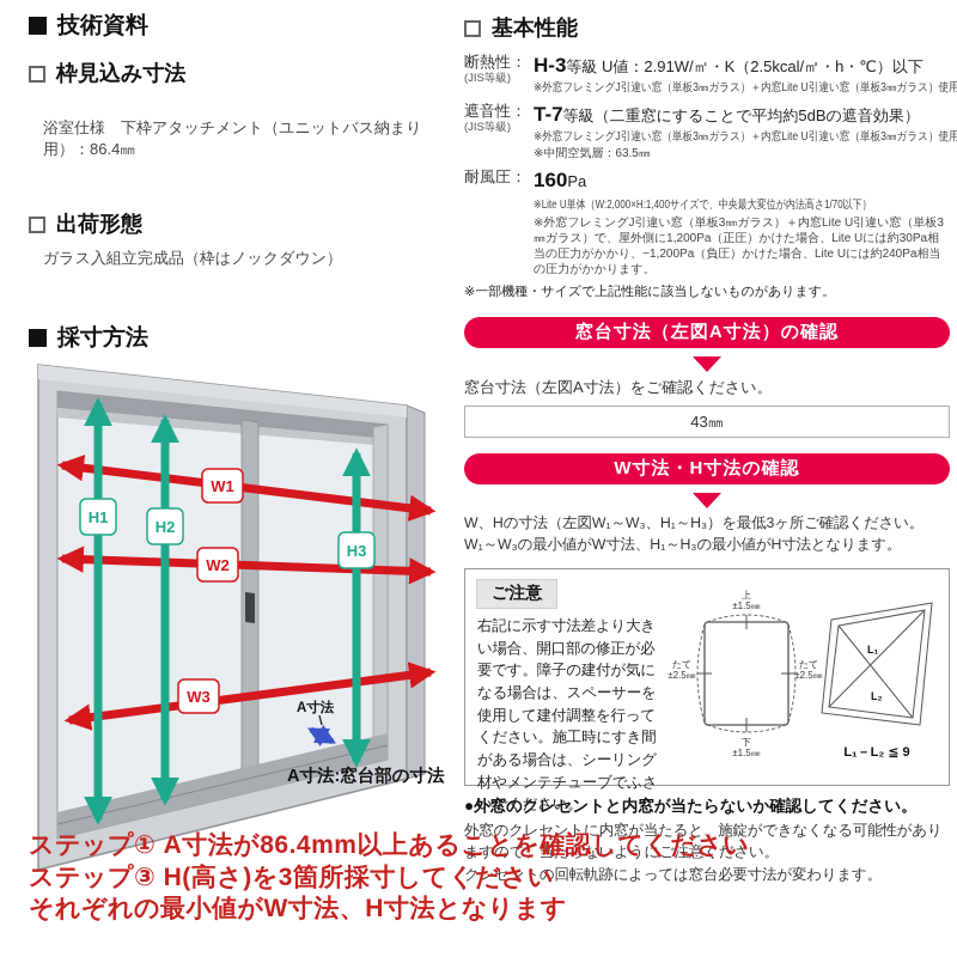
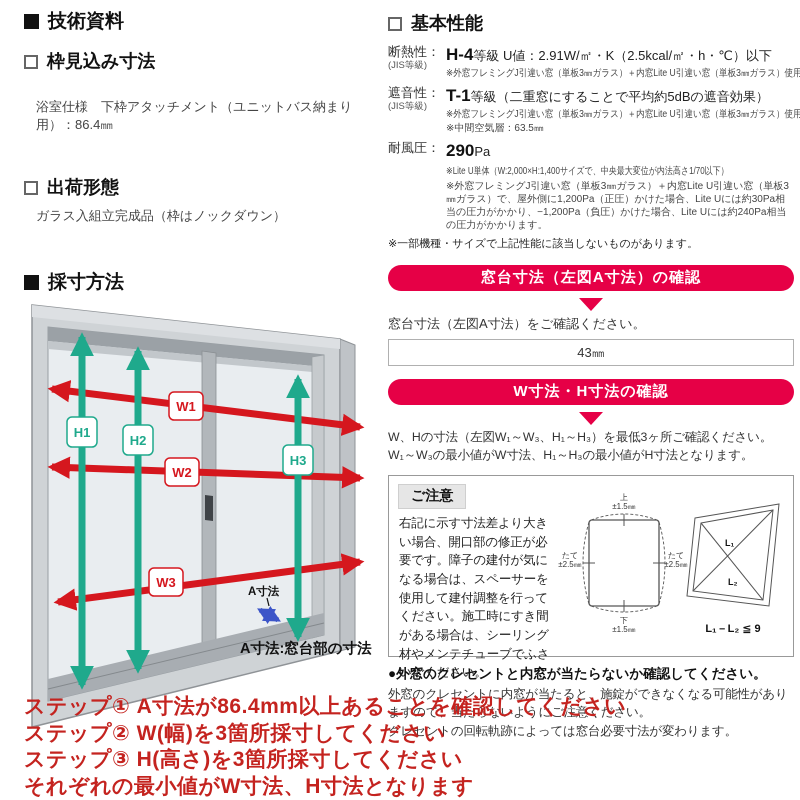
  技術資料
  枠見込み寸法
  浴室仕様 下枠アタッチメント（ユニットバス納まり用）：86.4㎜
  出荷形態
  ガラス入組立完成品（枠はノックダウン）
  採寸方法
  H1
  H2
  H3
  W1
  W2
  W3
  A寸法
  A寸法:窓台部の寸法
  基本性能
  断熱性：
  (JIS等級)
- H-3等級 U値：2.91W/㎡・K（2.5kcal/㎡・h・℃）以下
+ H-4等級 U値：2.91W/㎡・K（2.5kcal/㎡・h・℃）以下
  ※外窓フレミングJ引違い窓（単板3㎜ガラス）＋内窓Lite U引違い窓（単板3㎜ガラス）使用
  遮音性：
  (JIS等級)
- T-7等級（二重窓にすることで平均約5dBの遮音効果）
+ T-1等級（二重窓にすることで平均約5dBの遮音効果）
  ※外窓フレミングJ引違い窓（単板3㎜ガラス）＋内窓Lite U引違い窓（単板3㎜ガラス）使用
  ※中間空気層：63.5㎜
  耐風圧：
- 160Pa ※Lite U単体（W:2,000×H:1,400サイズで、中央最大変位が内法高さ1/70以下）
+ 290Pa ※Lite U単体（W:2,000×H:1,400サイズで、中央最大変位が内法高さ1/70以下）
  ※外窓フレミングJ引違い窓（単板3㎜ガラス）＋内窓Lite U引違い窓（単板3㎜ガラス）で、屋外側に1,200Pa（正圧）かけた場合、Lite Uには約30Pa相当の圧力がかかり、−1,200Pa（負圧）かけた場合、Lite Uには約240Pa相当の圧力がかかります。
  ※一部機種・サイズで上記性能に該当しないものがあります。
  窓台寸法（左図A寸法）の確認
  窓台寸法（左図A寸法）をご確認ください。
  43㎜
  W寸法・H寸法の確認
  W、Hの寸法（左図W₁～W₃、H₁～H₃）を最低3ヶ所ご確認ください。
  W₁～W₃の最小値がW寸法、H₁～H₃の最小値がH寸法となります。
  ご注意
  右記に示す寸法差より大きい場合、開口部の修正が必要です。障子の建付が気になる場合は、スペーサーを使用して建付調整を行ってください。施工時にすき間がある場合は、シーリング材やメンテチューブでふさいでください。
  上
  ±1.5㎜
  たて
  ±2.5㎜
  たて
  ±2.5㎜
  下
  ±1.5㎜
  L₁
  L₂
  L₁－L₂ ≦ 9
  ●外窓のクレセントと内窓が当たらないか確認してください。
  外窓のクレセントに内窓が当たると、施錠ができなくなる可能性がありますので、当たらないようにご注意ください。
  クレセントの回転軌跡によっては窓台必要寸法が変わります。
  ステップ① A寸法が86.4mm以上あることを確認してください
+ ステップ② W(幅)を3箇所採寸してください
  ステップ③ H(高さ)を3箇所採寸してください
  それぞれの最小値がW寸法、H寸法となります
